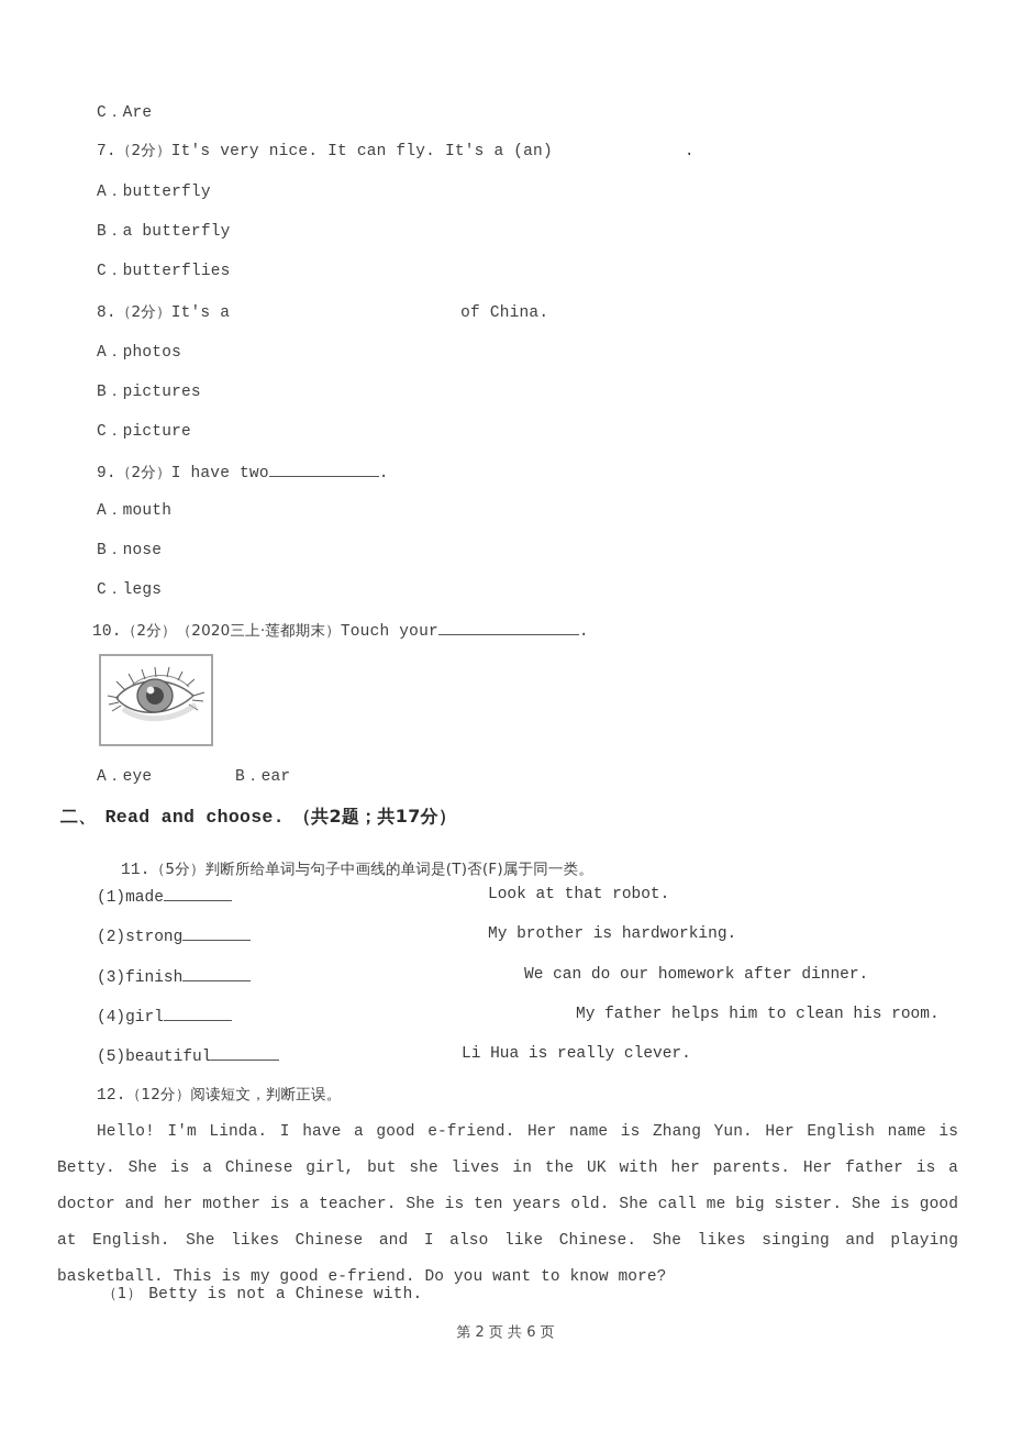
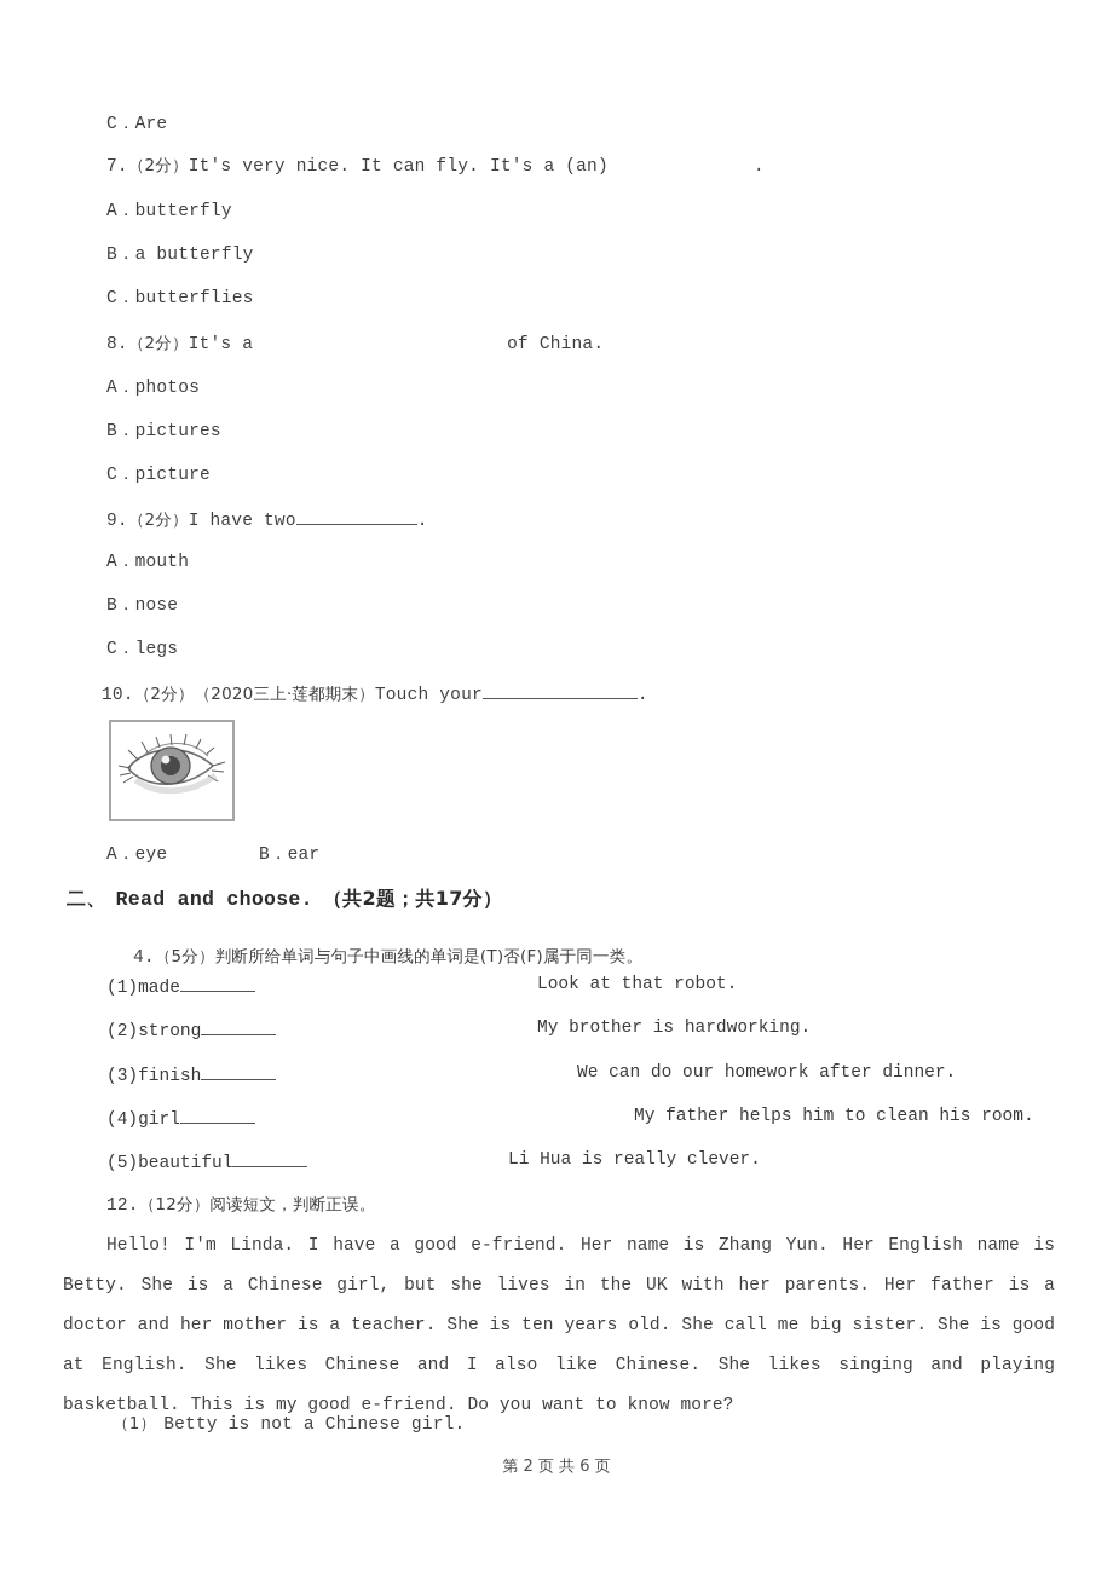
  C．Are
  7.（2分）It's very nice. It can fly. It's a (an) .
  A．butterfly
  B．a butterfly
  C．butterflies
  8.（2分）It's a of China.
  A．photos
  B．pictures
  C．picture
  9.（2分）I have two .
  A．mouth
  B．nose
  C．legs
  10.（2分）（2020三上·莲都期末）Touch your .
  A．eye
  B．ear
  二、 Read and choose. （共2题；共17分）
- 11.（5分）判断所给单词与句子中画线的单词是(T)否(F)属于同一类。
+ 4.（5分）判断所给单词与句子中画线的单词是(T)否(F)属于同一类。
  (1)made
  Look at that robot.
  (2)strong
  My brother is hardworking.
  (3)finish
  We can do our homework after dinner.
  (4)girl
  My father helps him to clean his room.
  (5)beautiful
  Li Hua is really clever.
  12.（12分）阅读短文，判断正误。
  Hello! I'm Linda. I have a good e-friend. Her name is Zhang Yun. Her English name is Betty. She is a Chinese girl, but she lives in the UK with her parents. Her father is a doctor and her mother is a teacher. She is ten years old. She call me big sister. She is good at English. She likes Chinese and I also like Chinese. She likes singing and playing basketball. This is my good e-friend. Do you want to know more?
- （1） Betty is not a Chinese with.
+ （1） Betty is not a Chinese girl.
  第 2 页 共 6 页
